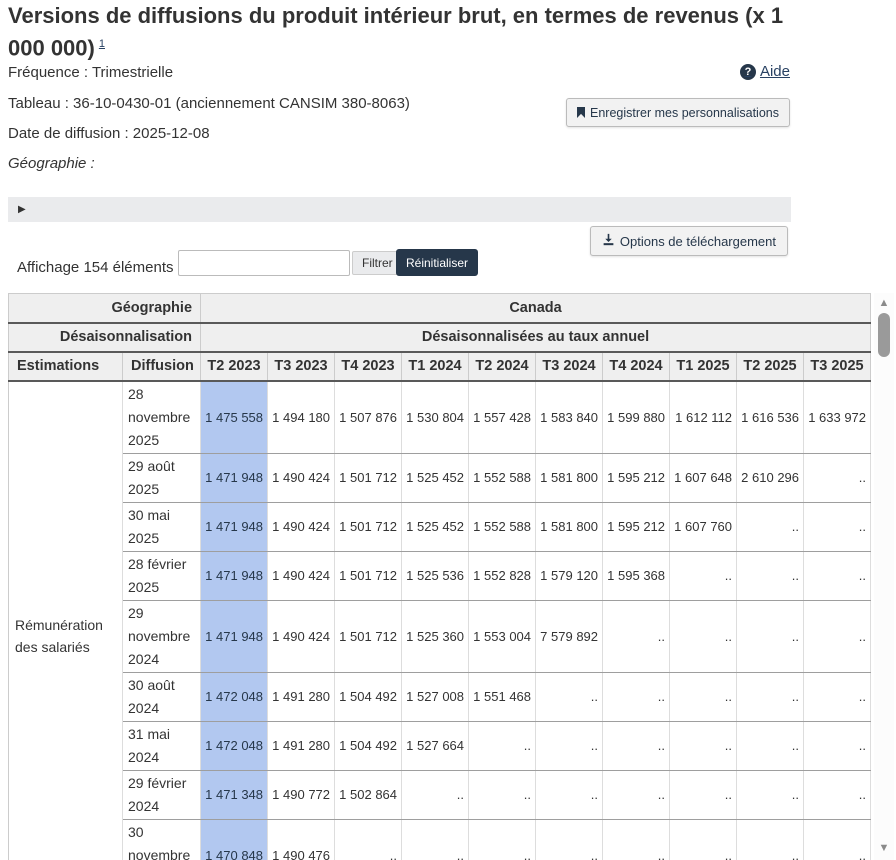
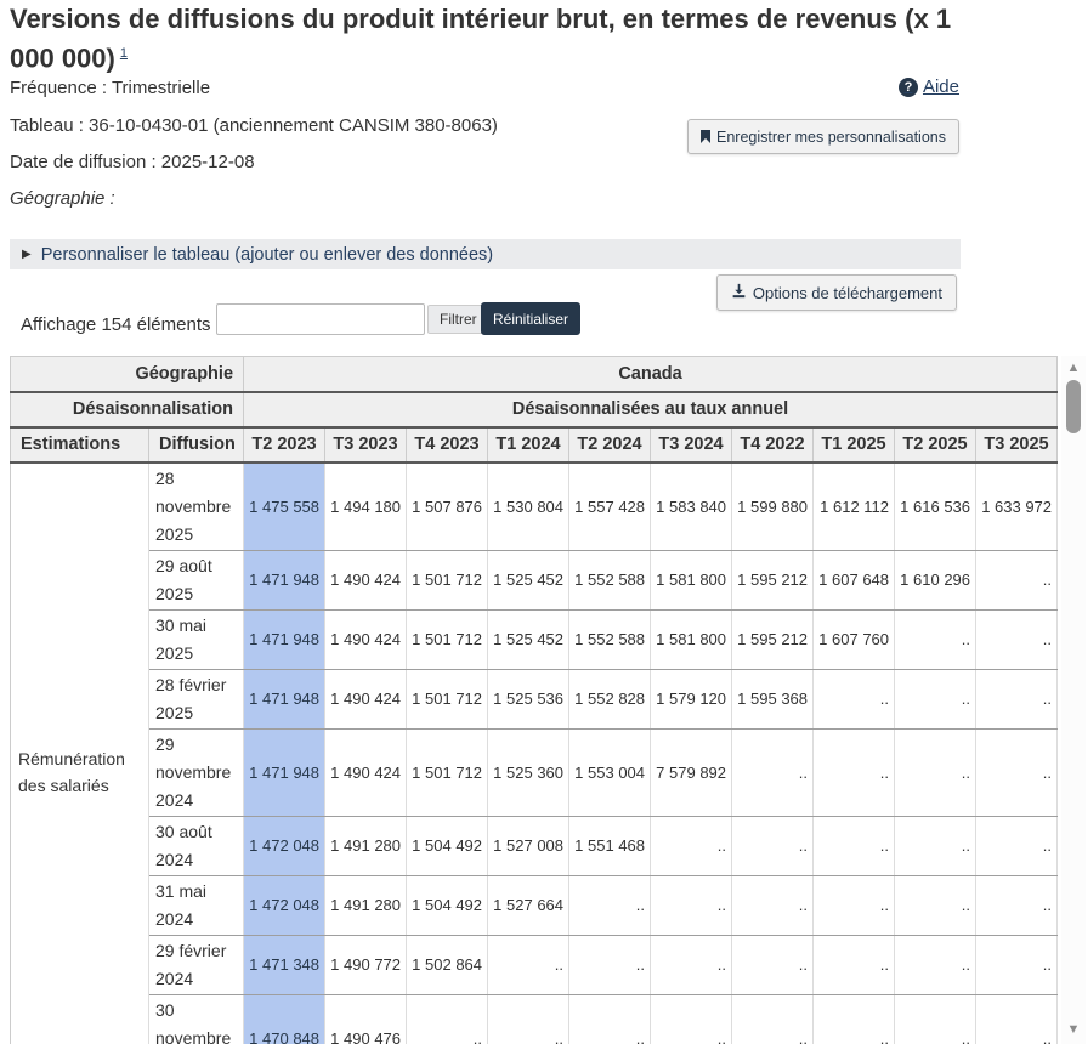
  Versions de diffusions du produit intérieur brut, en termes de revenus (x 1 000 000) 1
  Fréquence : Trimestrielle
  ?
  Aide
  Tableau : 36-10-0430-01 (anciennement CANSIM 380-8063)
  Enregistrer mes personnalisations
  Date de diffusion : 2025-12-08
  Géographie :
  ▶
+ Personnaliser le tableau (ajouter ou enlever des données)
  Options de téléchargement
  Affichage 154 éléments
  Filtrer
  Réinitialiser
  Géographie	Canada
  Désaisonnalisation	Désaisonnalisées au taux annuel
- Estimations	Diffusion	T2 2023	T3 2023	T4 2023	T1 2024	T2 2024	T3 2024	T4 2024	T1 2025	T2 2025	T3 2025
+ Estimations	Diffusion	T2 2023	T3 2023	T4 2023	T1 2024	T2 2024	T3 2024	T4 2022	T1 2025	T2 2025	T3 2025
  Rémunération des salariés	28 novembre 2025	1 475 558	1 494 180	1 507 876	1 530 804	1 557 428	1 583 840	1 599 880	1 612 112	1 616 536	1 633 972
- 29 août 2025	1 471 948	1 490 424	1 501 712	1 525 452	1 552 588	1 581 800	1 595 212	1 607 648	2 610 296	..
+ 29 août 2025	1 471 948	1 490 424	1 501 712	1 525 452	1 552 588	1 581 800	1 595 212	1 607 648	1 610 296	..
  30 mai 2025	1 471 948	1 490 424	1 501 712	1 525 452	1 552 588	1 581 800	1 595 212	1 607 760	..	..
  28 février 2025	1 471 948	1 490 424	1 501 712	1 525 536	1 552 828	1 579 120	1 595 368	..	..	..
  29 novembre 2024	1 471 948	1 490 424	1 501 712	1 525 360	1 553 004	7 579 892	..	..	..	..
  30 août 2024	1 472 048	1 491 280	1 504 492	1 527 008	1 551 468	..	..	..	..	..
  31 mai 2024	1 472 048	1 491 280	1 504 492	1 527 664	..	..	..	..	..	..
  29 février 2024	1 471 348	1 490 772	1 502 864	..	..	..	..	..	..	..
  30 novembre	1 470 848	1 490 476	..	..	..	..	..	..	..	..
  ▲
  ▼
